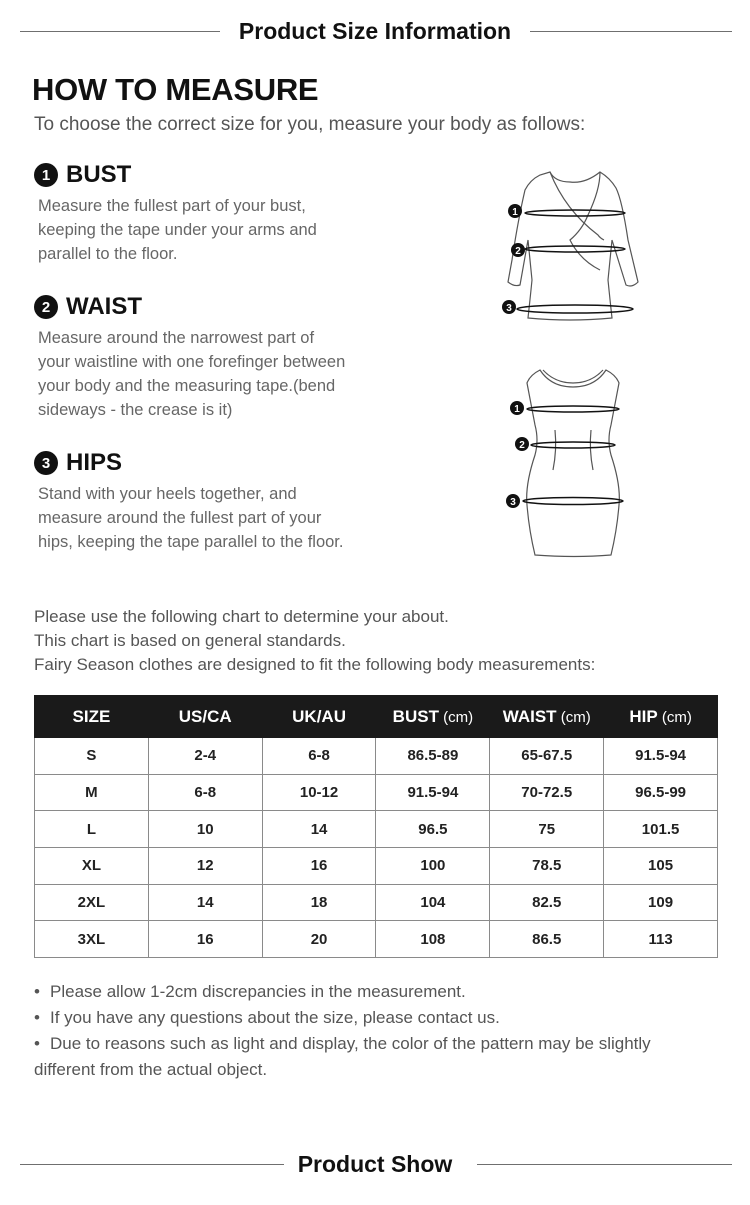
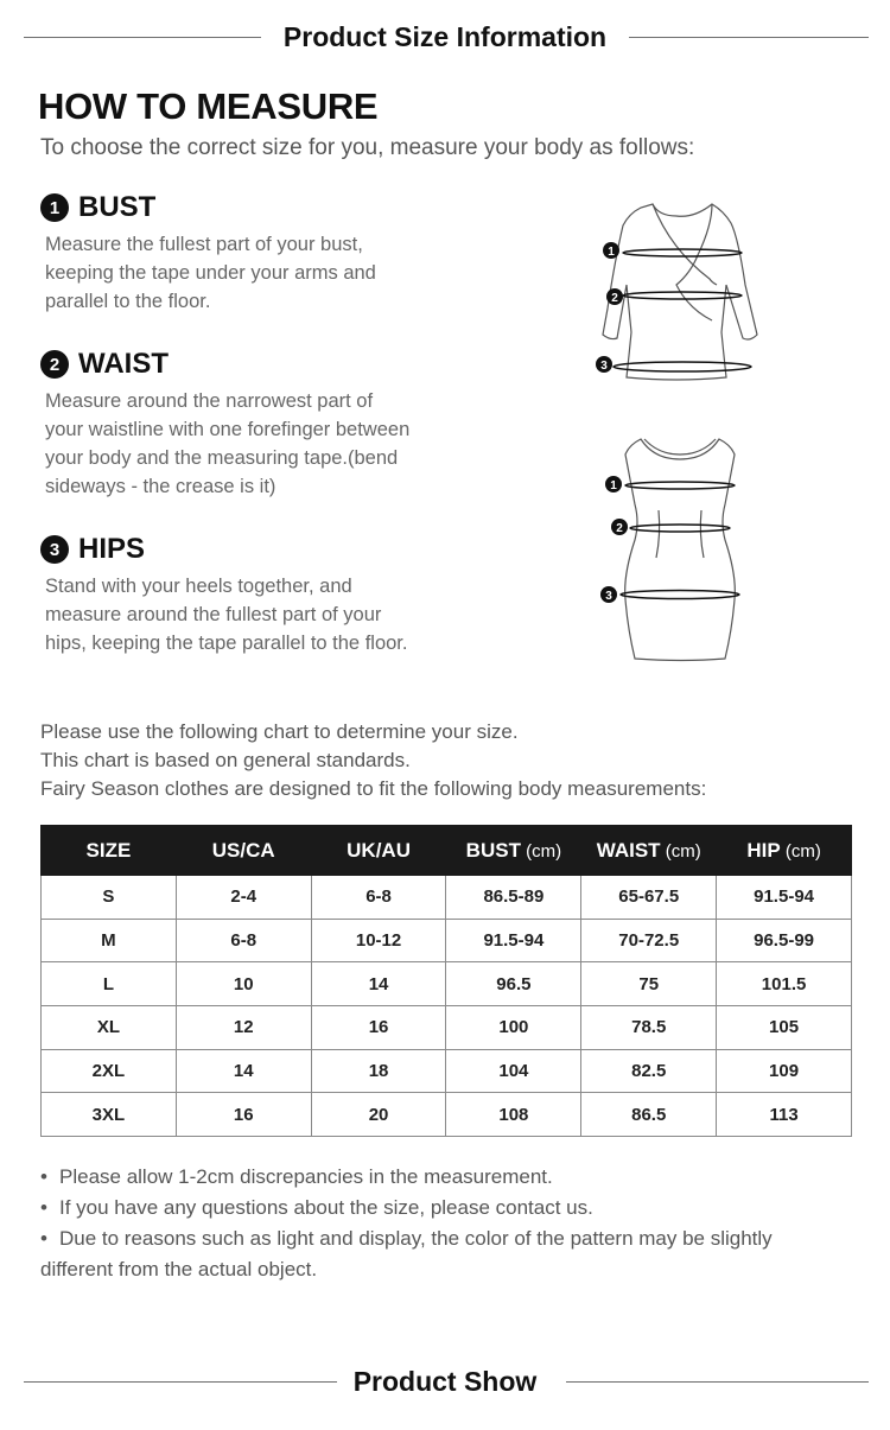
  Product Size Information
  HOW TO MEASURE
  To choose the correct size for you, measure your body as follows:
  1
  BUST
  Measure the fullest part of your bust,
  keeping the tape under your arms and
  parallel to the floor.
  2
  WAIST
  Measure around the narrowest part of
  your waistline with one forefinger between
  your body and the measuring tape.(bend
  sideways - the crease is it)
  3
  HIPS
  Stand with your heels together, and
  measure around the fullest part of your
  hips, keeping the tape parallel to the floor.
  1
  2
  3
  1
  2
  3
- Please use the following chart to determine your about.
+ Please use the following chart to determine your size.
  This chart is based on general standards.
  Fairy Season clothes are designed to fit the following body measurements:
  SIZE	US/CA	UK/AU	BUST (cm)	WAIST (cm)	HIP (cm)
  S	2-4	6-8	86.5-89	65-67.5	91.5-94
  M	6-8	10-12	91.5-94	70-72.5	96.5-99
  L	10	14	96.5	75	101.5
  XL	12	16	100	78.5	105
  2XL	14	18	104	82.5	109
  3XL	16	20	108	86.5	113
  • Please allow 1-2cm discrepancies in the measurement.
  • If you have any questions about the size, please contact us.
  • Due to reasons such as light and display, the color of the pattern may be slightly different from the actual object.
  Product Show
